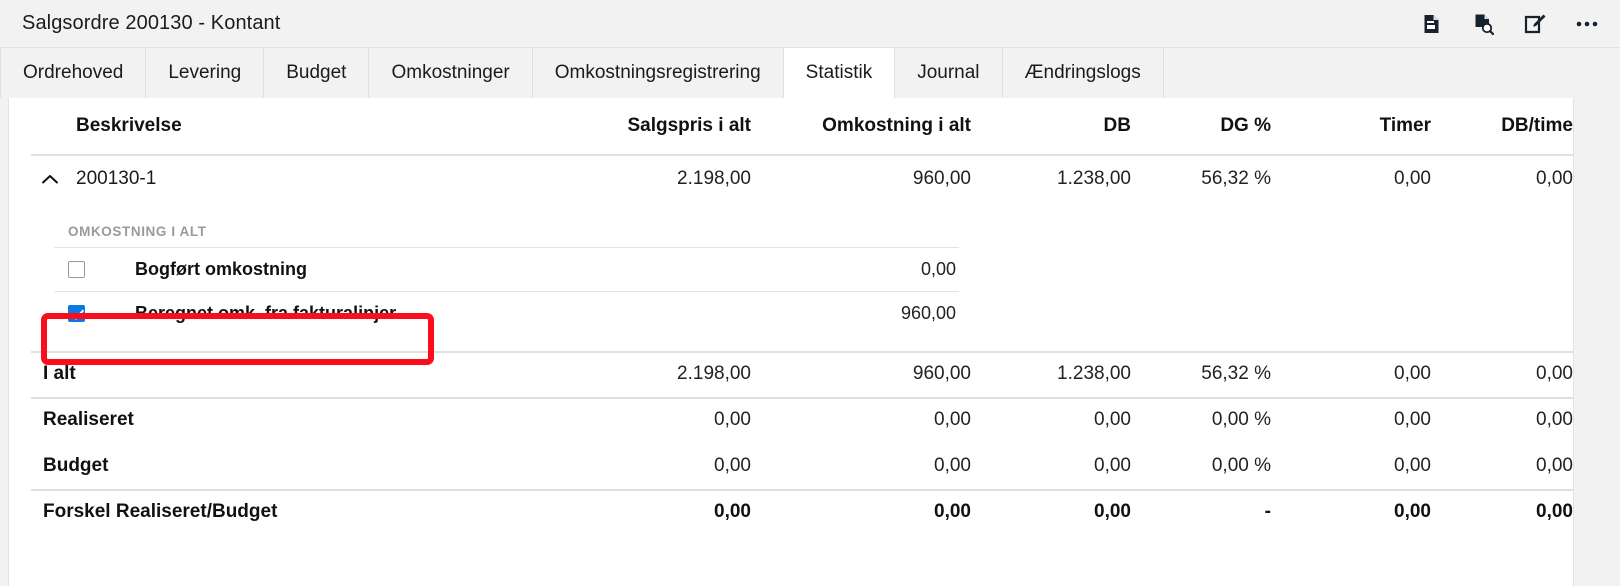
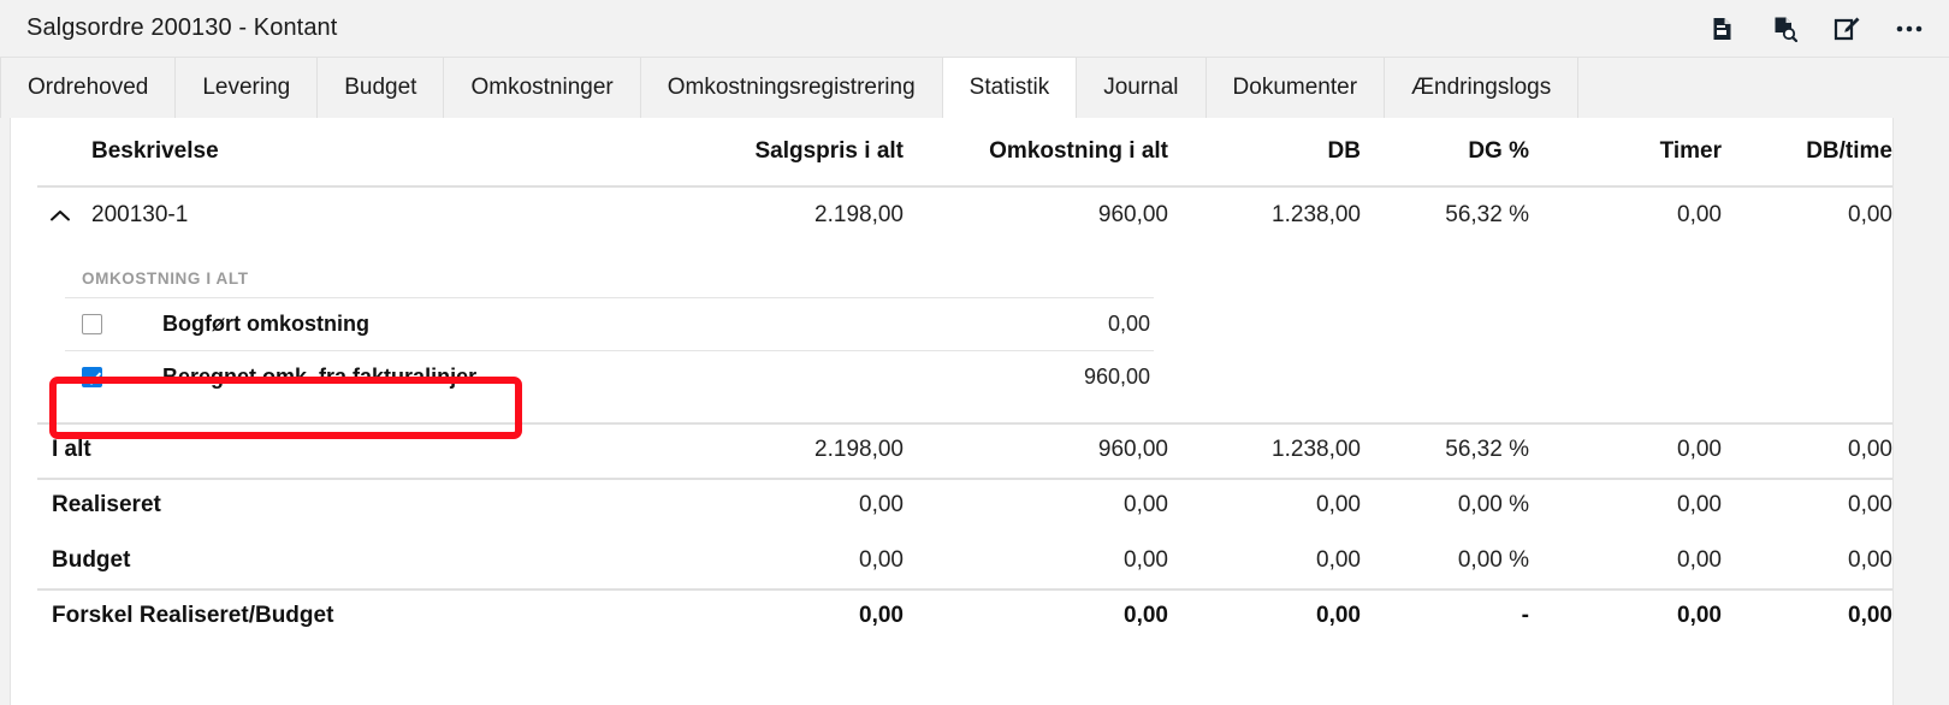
  Salgsordre 200130 - Kontant
  Ordrehoved
  Levering
  Budget
  Omkostninger
  Omkostningsregistrering
  Statistik
  Journal
+ Dokumenter
  Ændringslogs
  Beskrivelse
  Salgspris i alt
  Omkostning i alt
  DB
  DG %
  Timer
  DB/time
  200130-1
  2.198,00
  960,00
  1.238,00
  56,32 %
  0,00
  0,00
  OMKOSTNING I ALT
  Bogført omkostning
  0,00
  Beregnet omk. fra fakturalinjer
  960,00
  I alt
  2.198,00
  960,00
  1.238,00
  56,32 %
  0,00
  0,00
  Realiseret
  0,00
  0,00
  0,00
  0,00 %
  0,00
  0,00
  Budget
  0,00
  0,00
  0,00
  0,00 %
  0,00
  0,00
  Forskel Realiseret/Budget
  0,00
  0,00
  0,00
  -
  0,00
  0,00
